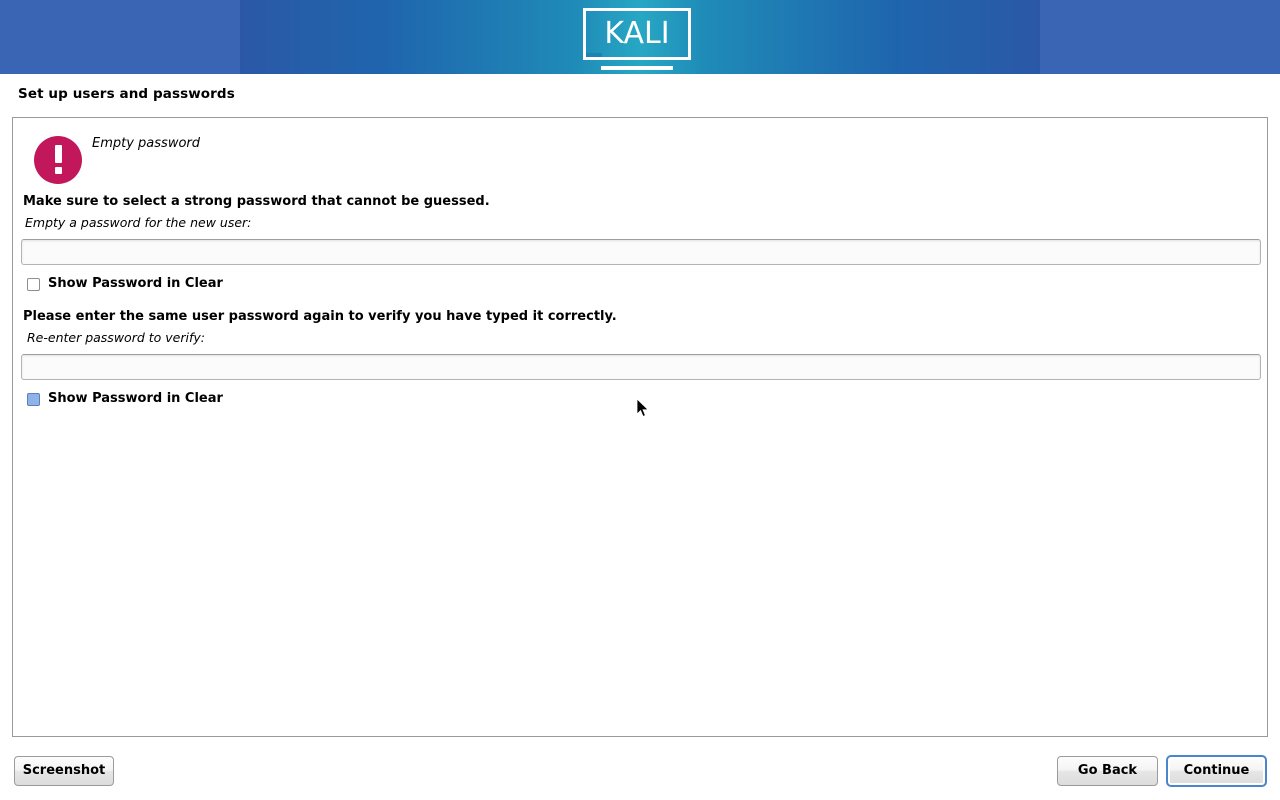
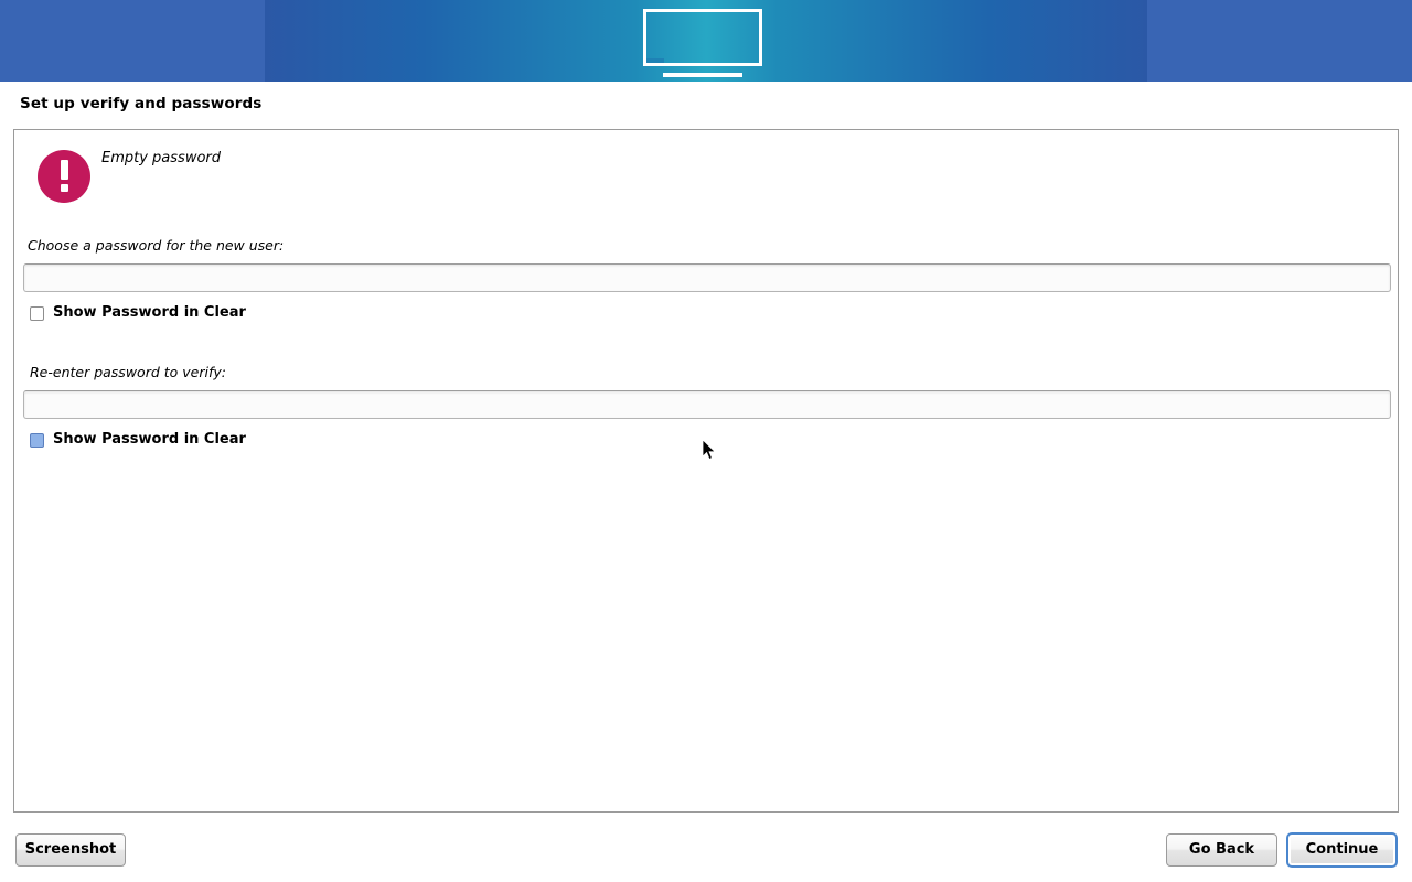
- KALI
- Set up users and passwords
+ Set up verify and passwords
  Empty password
- Make sure to select a strong password that cannot be guessed.
- Empty a password for the new user:
+ Choose a password for the new user:
  Show Password in Clear
- Please enter the same user password again to verify you have typed it correctly.
  Re-enter password to verify:
  Show Password in Clear
  Screenshot
  Go Back
  Continue
